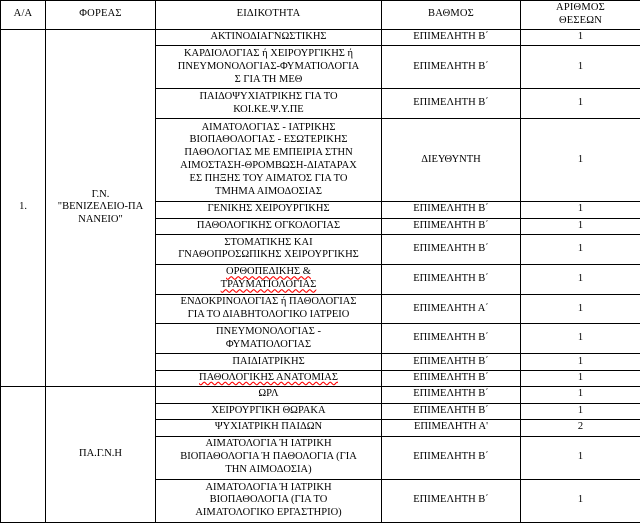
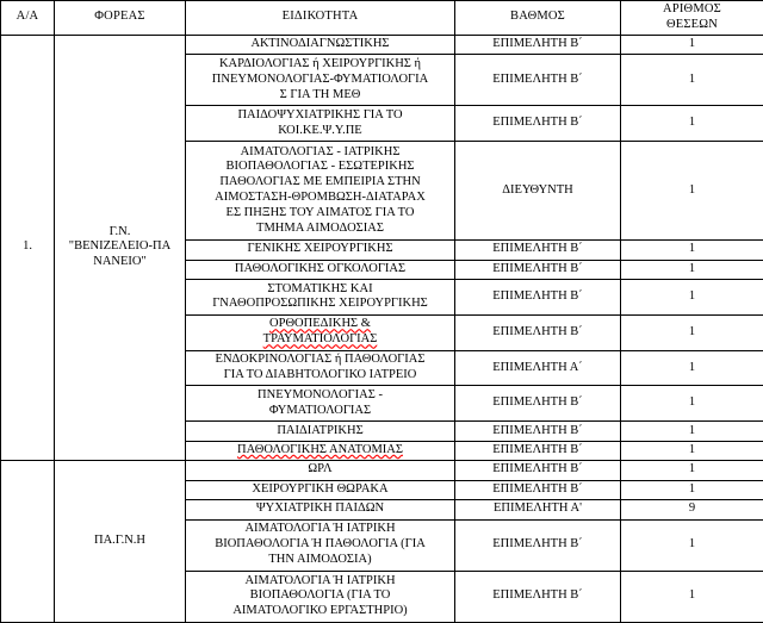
  Α/Α	ΦΟΡΕΑΣ	ΕΙΔΙΚΟΤΗΤΑ	ΒΑΘΜΟΣ	ΑΡΙΘΜΟΣ ΘΕΣΕΩΝ
  1.	Γ.Ν."ΒΕΝΙΖΕΛΕΙΟ-ΠΑΝΑΝΕΙΟ"	ΑΚΤΙΝΟΔΙΑΓΝΩΣΤΙΚΗΣ	ΕΠΙΜΕΛΗΤΗ Β΄	1
  ΚΑΡΔΙΟΛΟΓΙΑΣ ή ΧΕΙΡΟΥΡΓΙΚΗΣ ήΠΝΕΥΜΟΝΟΛΟΓΙΑΣ-ΦΥΜΑΤΙΟΛΟΓΙΑΣ ΓΙΑ ΤΗ ΜΕΘ	ΕΠΙΜΕΛΗΤΗ Β΄	1
  ΠΑΙΔΟΨΥΧΙΑΤΡΙΚΗΣ ΓΙΑ ΤΟΚΟΙ.ΚΕ.Ψ.Υ.ΠΕ	ΕΠΙΜΕΛΗΤΗ Β΄	1
  ΑΙΜΑΤΟΛΟΓΙΑΣ - ΙΑΤΡΙΚΗΣΒΙΟΠΑΘΟΛΟΓΙΑΣ - ΕΣΩΤΕΡΙΚΗΣΠΑΘΟΛΟΓΙΑΣ ΜΕ ΕΜΠΕΙΡΙΑ ΣΤΗΝΑΙΜΟΣΤΑΣΗ-ΘΡΟΜΒΩΣΗ-ΔΙΑΤΑΡΑΧΕΣ ΠΗΞΗΣ ΤΟΥ ΑΙΜΑΤΟΣ ΓΙΑ ΤΟΤΜΗΜΑ ΑΙΜΟΔΟΣΙΑΣ	ΔΙΕΥΘΥΝΤΗ	1
  ΓΕΝΙΚΗΣ ΧΕΙΡΟΥΡΓΙΚΗΣ	ΕΠΙΜΕΛΗΤΗ Β΄	1
  ΠΑΘΟΛΟΓΙΚΗΣ ΟΓΚΟΛΟΓΙΑΣ	ΕΠΙΜΕΛΗΤΗ Β΄	1
  ΣΤΟΜΑΤΙΚΗΣ ΚΑΙΓΝΑΘΟΠΡΟΣΩΠΙΚΗΣ ΧΕΙΡΟΥΡΓΙΚΗΣ	ΕΠΙΜΕΛΗΤΗ Β΄	1
  ΟΡΘΟΠΕΔΙΚΗΣ &ΤΡΑΥΜΑΤΙΟΛΟΓΙΑΣ	ΕΠΙΜΕΛΗΤΗ Β΄	1
  ΕΝΔΟΚΡΙΝΟΛΟΓΙΑΣ ή ΠΑΘΟΛΟΓΙΑΣΓΙΑ ΤΟ ΔΙΑΒΗΤΟΛΟΓΙΚΟ ΙΑΤΡΕΙΟ	ΕΠΙΜΕΛΗΤΗ Α΄	1
  ΠΝΕΥΜΟΝΟΛΟΓΙΑΣ -ΦΥΜΑΤΙΟΛΟΓΙΑΣ	ΕΠΙΜΕΛΗΤΗ Β΄	1
  ΠΑΙΔΙΑΤΡΙΚΗΣ	ΕΠΙΜΕΛΗΤΗ Β΄	1
  ΠΑΘΟΛΟΓΙΚΗΣ ΑΝΑΤΟΜΙΑΣ	ΕΠΙΜΕΛΗΤΗ Β΄	1
  	ΠΑ.Γ.Ν.Η	ΩΡΛ	ΕΠΙΜΕΛΗΤΗ Β΄	1
  ΧΕΙΡΟΥΡΓΙΚΗ ΘΩΡΑΚΑ	ΕΠΙΜΕΛΗΤΗ Β΄	1
- ΨΥΧΙΑΤΡΙΚΗ ΠΑΙΔΩΝ	ΕΠΙΜΕΛΗΤΗ Α'	2
+ ΨΥΧΙΑΤΡΙΚΗ ΠΑΙΔΩΝ	ΕΠΙΜΕΛΗΤΗ Α'	9
  ΑΙΜΑΤΟΛΟΓΙΑ Ή ΙΑΤΡΙΚΗΒΙΟΠΑΘΟΛΟΓΙΑ Ή ΠΑΘΟΛΟΓΙΑ (ΓΙΑΤΗΝ ΑΙΜΟΔΟΣΙΑ)	ΕΠΙΜΕΛΗΤΗ Β΄	1
  ΑΙΜΑΤΟΛΟΓΙΑ Ή ΙΑΤΡΙΚΗΒΙΟΠΑΘΟΛΟΓΙΑ (ΓΙΑ ΤΟΑΙΜΑΤΟΛΟΓΙΚΟ ΕΡΓΑΣΤΗΡΙΟ)	ΕΠΙΜΕΛΗΤΗ Β΄	1
